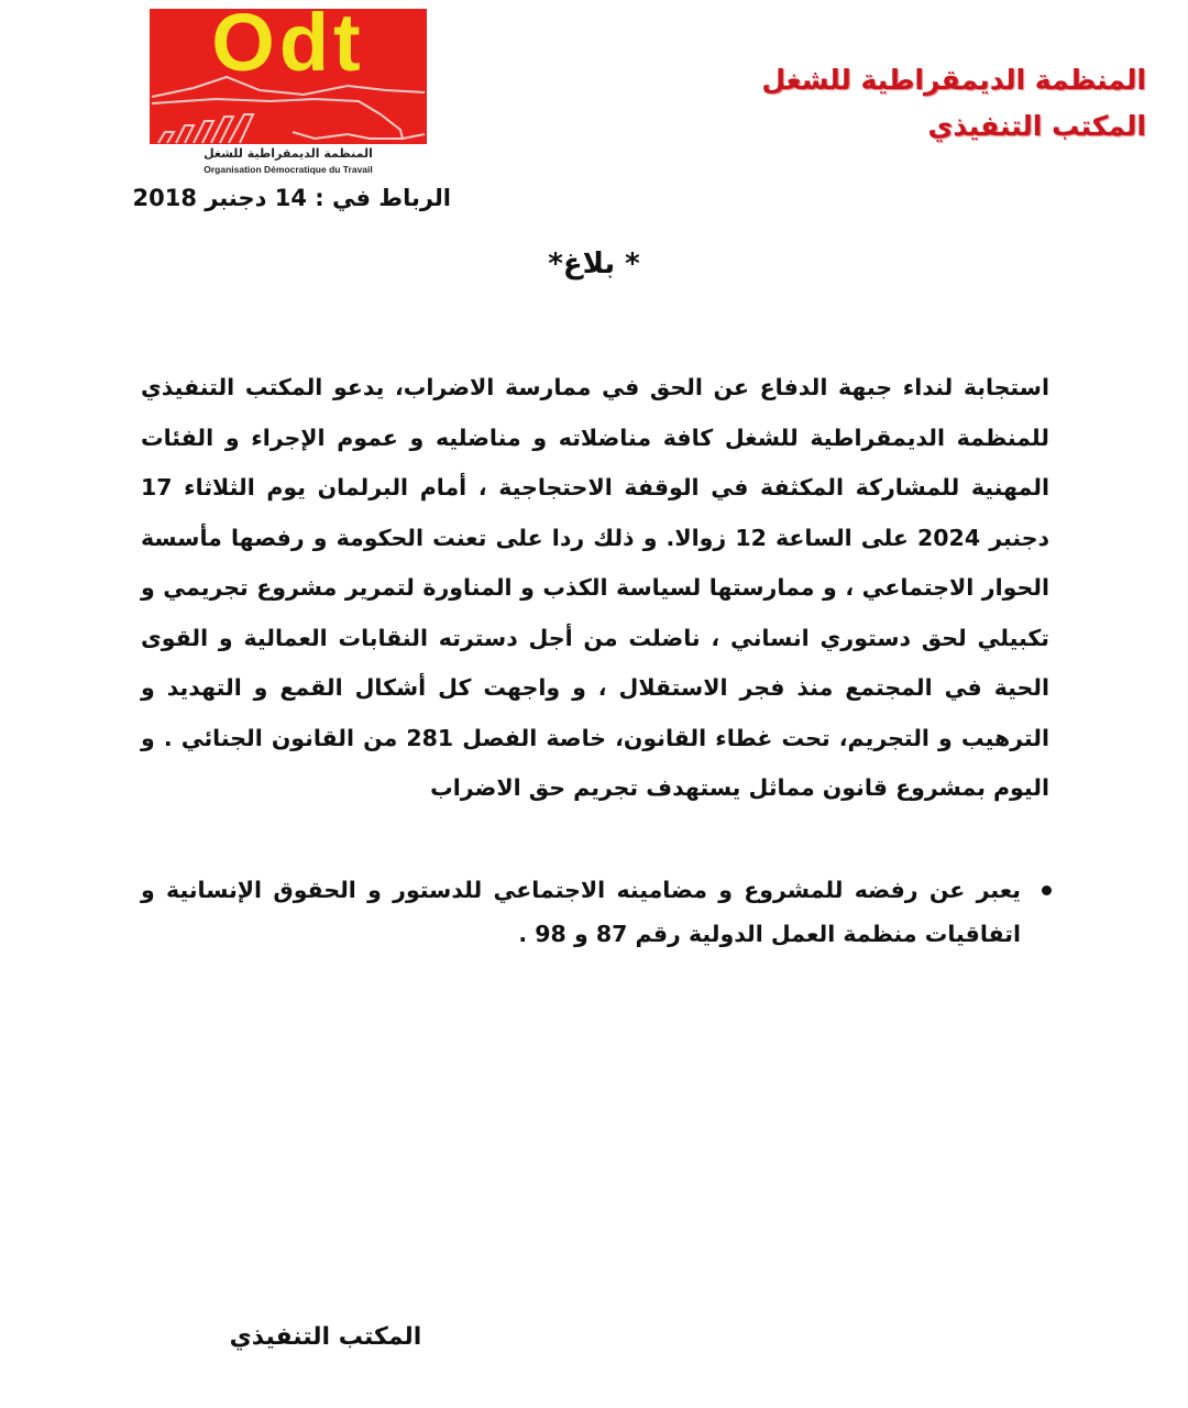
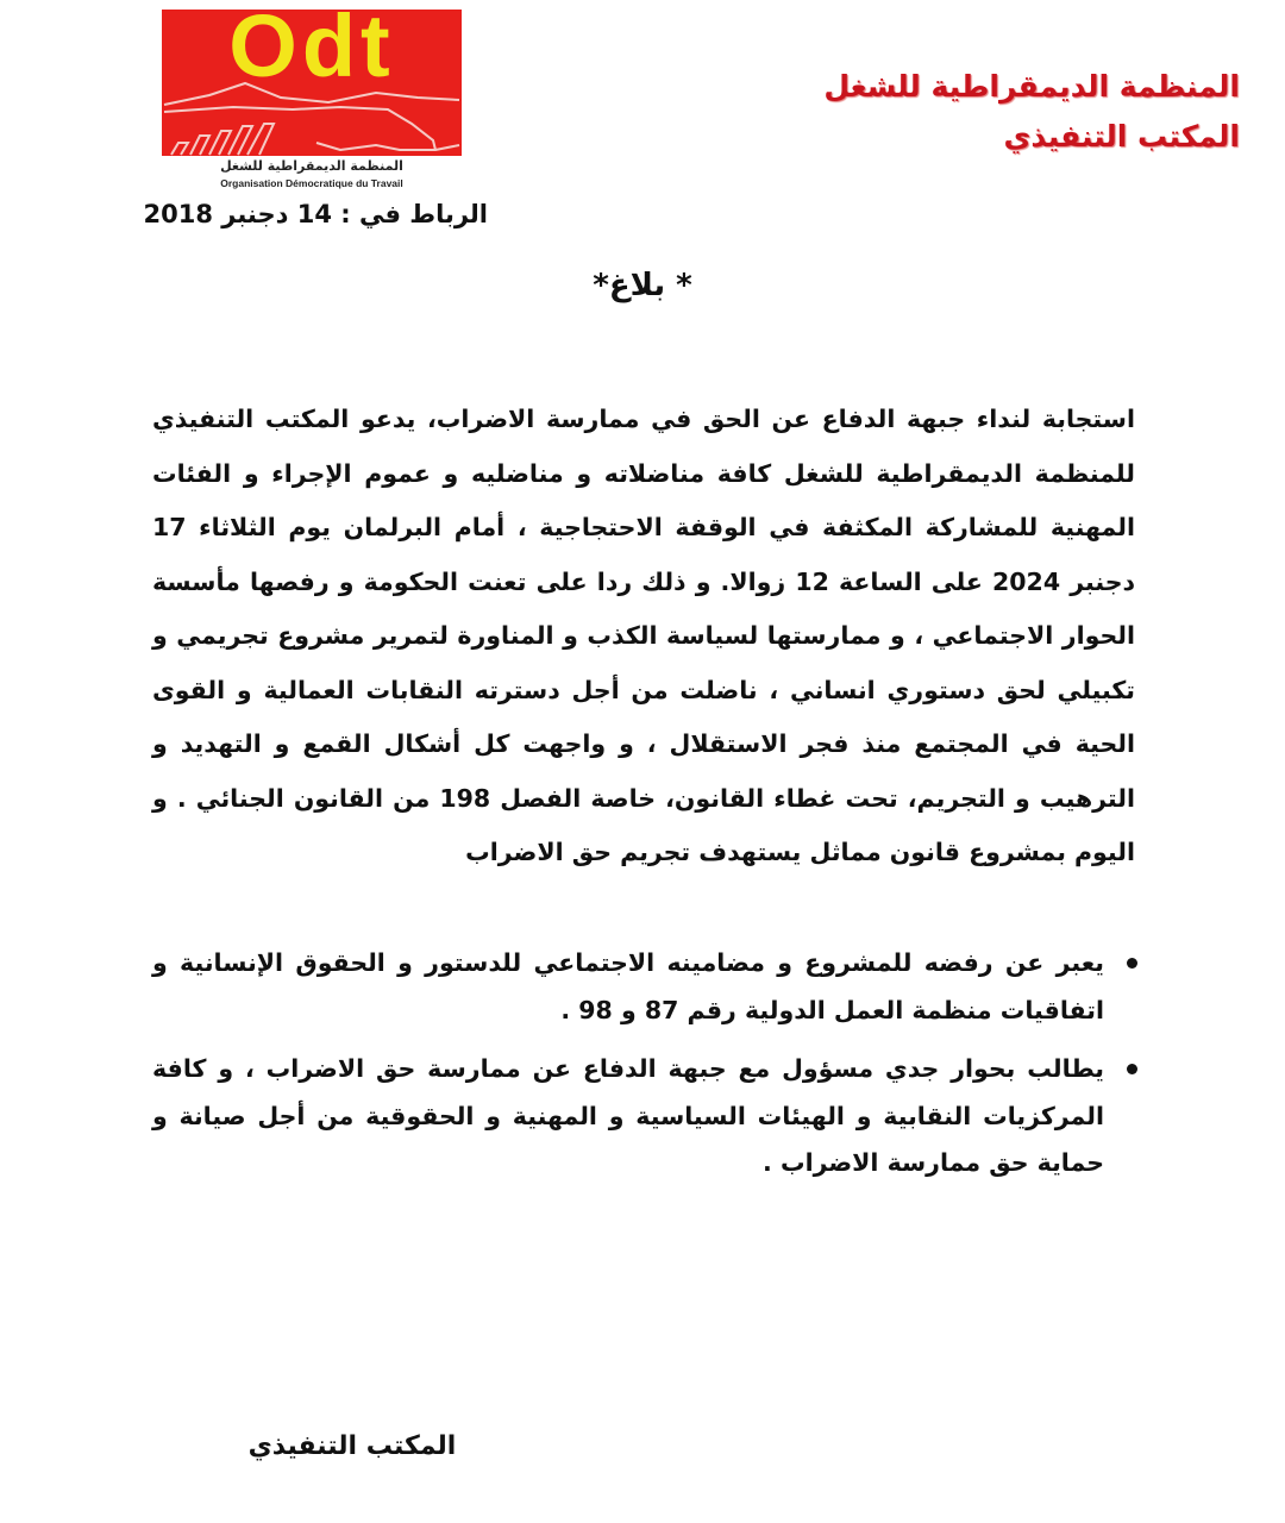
  Odt
  المنظمة الديمقراطية للشغل
  Organisation Démocratique du Travail
  الرباط في : 14 دجنبر 2018
  المنظمة الديمقراطية للشغل
  المكتب التنفيذي
  * بلاغ*
- استجابة لنداء جبهة الدفاع عن الحق في ممارسة الاضراب، يدعو المكتب التنفيذي للمنظمة الديمقراطية للشغل كافة مناضلاته و مناضليه و عموم الإجراء و الفئات المهنية للمشاركة المكثفة في الوقفة الاحتجاجية ، أمام البرلمان يوم الثلاثاء 17 دجنبر 2024 على الساعة 12 زوالا. و ذلك ردا على تعنت الحكومة و رفصها مأسسة الحوار الاجتماعي ، و ممارستها لسياسة الكذب و المناورة لتمرير مشروع تجريمي و تكبيلي لحق دستوري انساني ، ناضلت من أجل دسترته النقابات العمالية و القوى الحية في المجتمع منذ فجر الاستقلال ، و واجهت كل أشكال القمع و التهديد و الترهيب و التجريم، تحت غطاء القانون، خاصة الفصل 281 من القانون الجنائي . و اليوم بمشروع قانون مماثل يستهدف تجريم حق الاضراب
+ استجابة لنداء جبهة الدفاع عن الحق في ممارسة الاضراب، يدعو المكتب التنفيذي للمنظمة الديمقراطية للشغل كافة مناضلاته و مناضليه و عموم الإجراء و الفئات المهنية للمشاركة المكثفة في الوقفة الاحتجاجية ، أمام البرلمان يوم الثلاثاء 17 دجنبر 2024 على الساعة 12 زوالا. و ذلك ردا على تعنت الحكومة و رفصها مأسسة الحوار الاجتماعي ، و ممارستها لسياسة الكذب و المناورة لتمرير مشروع تجريمي و تكبيلي لحق دستوري انساني ، ناضلت من أجل دسترته النقابات العمالية و القوى الحية في المجتمع منذ فجر الاستقلال ، و واجهت كل أشكال القمع و التهديد و الترهيب و التجريم، تحت غطاء القانون، خاصة الفصل 198 من القانون الجنائي . و اليوم بمشروع قانون مماثل يستهدف تجريم حق الاضراب
  يعبر عن رفضه للمشروع و مضامينه الاجتماعي للدستور و الحقوق الإنسانية و اتفاقيات منظمة العمل الدولية رقم 87 و 98 .
+ يطالب بحوار جدي مسؤول مع جبهة الدفاع عن ممارسة حق الاضراب ، و كافة المركزيات النقابية و الهيئات السياسية و المهنية و الحقوقية من أجل صيانة و حماية حق ممارسة الاضراب .
  المكتب التنفيذي
